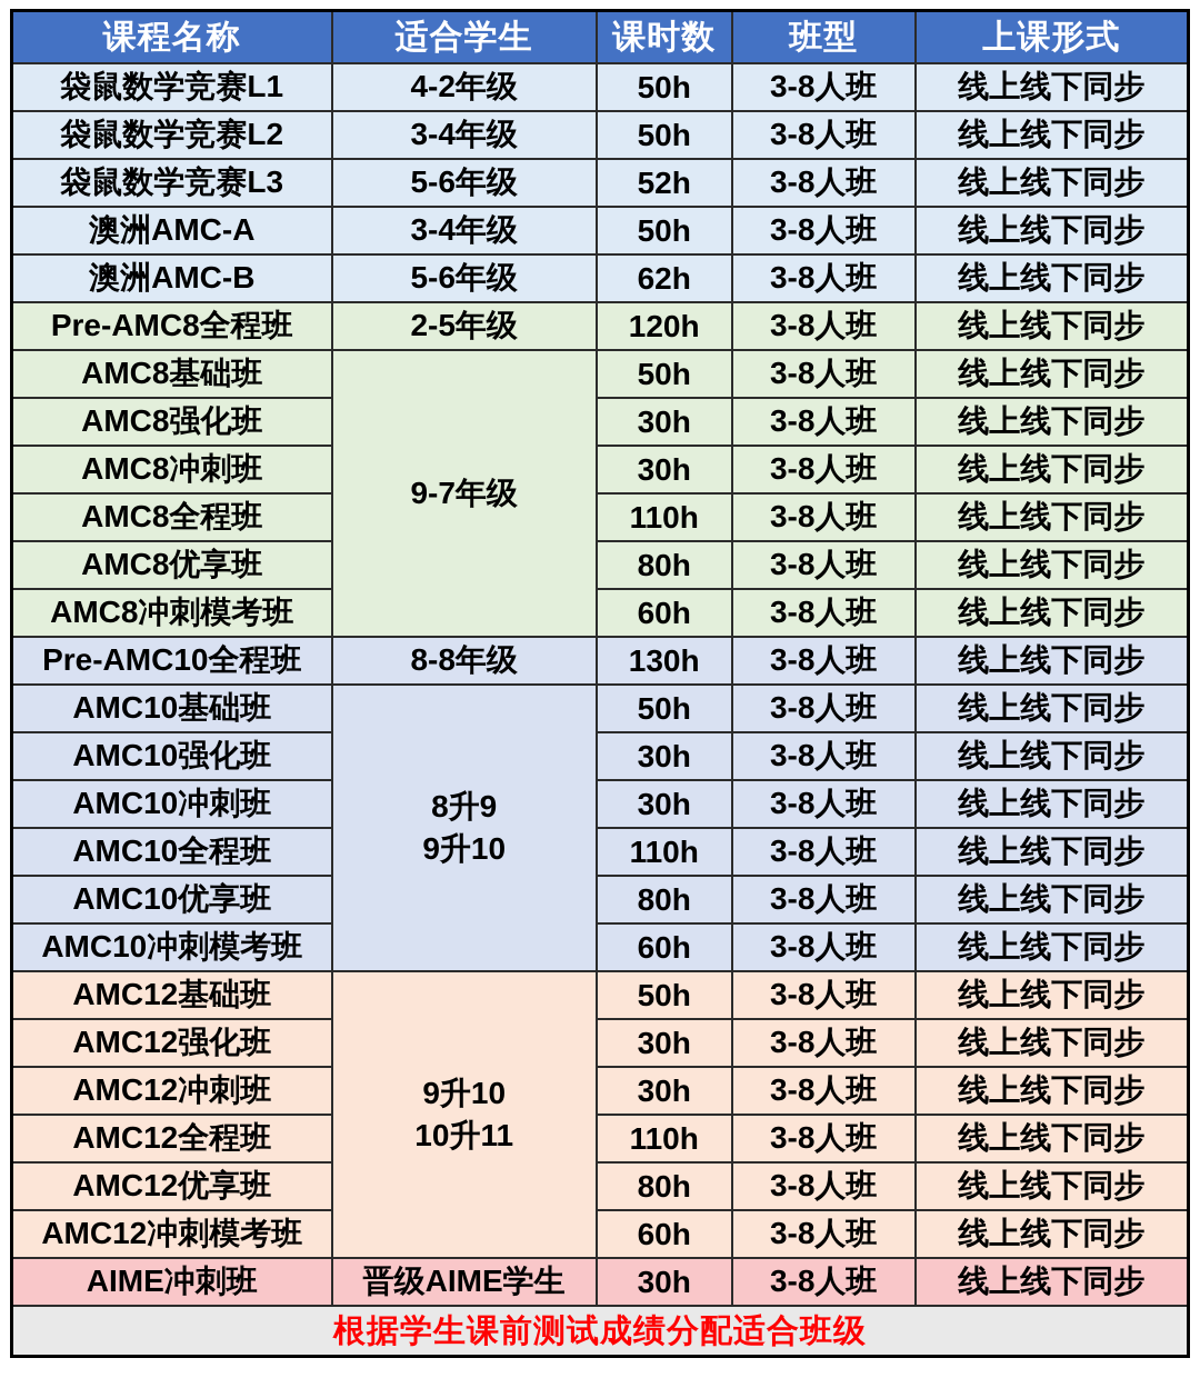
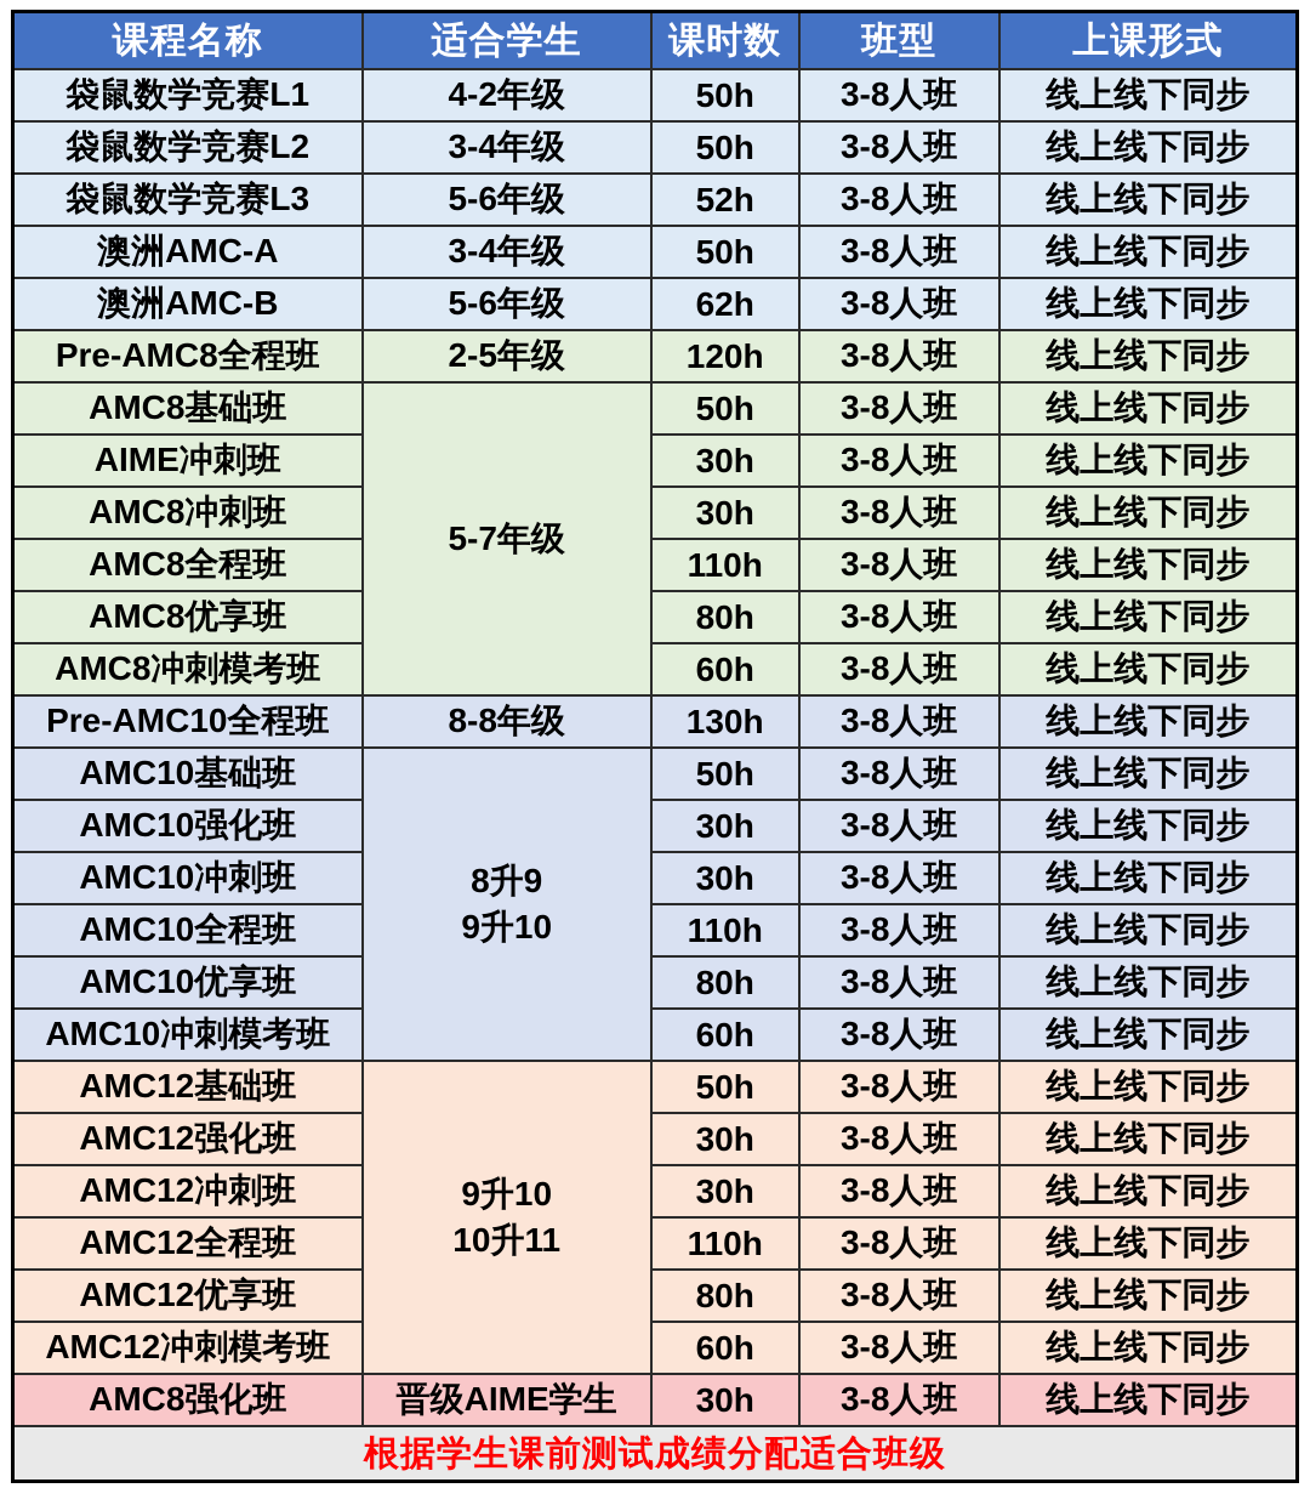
  课程名称	适合学生	课时数	班型	上课形式
  袋鼠数学竞赛L1	4-2年级	50h	3-8人班	线上线下同步
  袋鼠数学竞赛L2	3-4年级	50h	3-8人班	线上线下同步
  袋鼠数学竞赛L3	5-6年级	52h	3-8人班	线上线下同步
  澳洲AMC-A	3-4年级	50h	3-8人班	线上线下同步
  澳洲AMC-B	5-6年级	62h	3-8人班	线上线下同步
  Pre-AMC8全程班	2-5年级	120h	3-8人班	线上线下同步
- AMC8基础班	9-7年级	50h	3-8人班	线上线下同步
+ AMC8基础班	5-7年级	50h	3-8人班	线上线下同步
- AMC8强化班	30h	3-8人班	线上线下同步
+ AIME冲刺班	30h	3-8人班	线上线下同步
  AMC8冲刺班	30h	3-8人班	线上线下同步
  AMC8全程班	110h	3-8人班	线上线下同步
  AMC8优享班	80h	3-8人班	线上线下同步
  AMC8冲刺模考班	60h	3-8人班	线上线下同步
  Pre-AMC10全程班	8-8年级	130h	3-8人班	线上线下同步
  AMC10基础班	8升9 9升10	50h	3-8人班	线上线下同步
  AMC10强化班	30h	3-8人班	线上线下同步
  AMC10冲刺班	30h	3-8人班	线上线下同步
  AMC10全程班	110h	3-8人班	线上线下同步
  AMC10优享班	80h	3-8人班	线上线下同步
  AMC10冲刺模考班	60h	3-8人班	线上线下同步
  AMC12基础班	9升10 10升11	50h	3-8人班	线上线下同步
  AMC12强化班	30h	3-8人班	线上线下同步
  AMC12冲刺班	30h	3-8人班	线上线下同步
  AMC12全程班	110h	3-8人班	线上线下同步
  AMC12优享班	80h	3-8人班	线上线下同步
  AMC12冲刺模考班	60h	3-8人班	线上线下同步
- AIME冲刺班	晋级AIME学生	30h	3-8人班	线上线下同步
+ AMC8强化班	晋级AIME学生	30h	3-8人班	线上线下同步
  根据学生课前测试成绩分配适合班级
